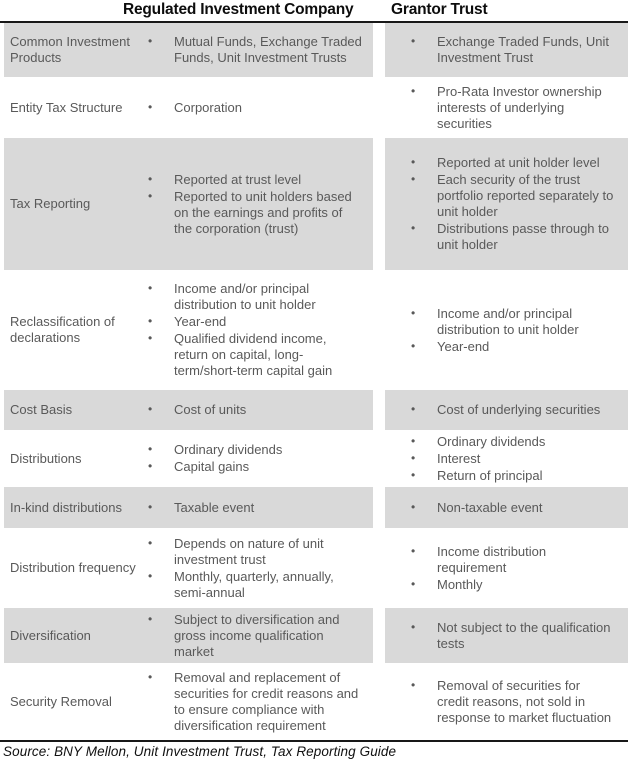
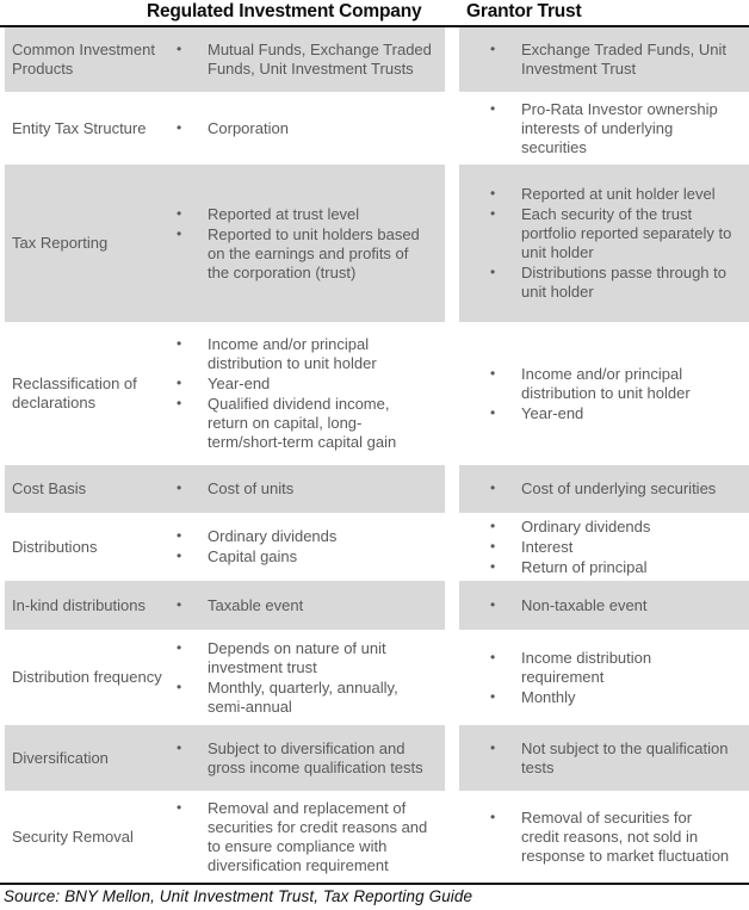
  Regulated Investment Company
  Grantor Trust
  Common Investment Products
  Mutual Funds, Exchange Traded Funds, Unit Investment Trusts
  Exchange Traded Funds, Unit Investment Trust
  Entity Tax Structure
  Corporation
  Pro-Rata Investor ownership interests of underlying securities
  Tax Reporting
  Reported at trust level
  Reported to unit holders based on the earnings and profits of the corporation (trust)
  Reported at unit holder level
  Each security of the trust portfolio reported separately to unit holder
  Distributions passe through to unit holder
  Reclassification of declarations
  Income and/or principal distribution to unit holder
  Year-end
  Qualified dividend income, return on capital, long-term/short-term capital gain
  Income and/or principal distribution to unit holder
  Year-end
  Cost Basis
  Cost of units
  Cost of underlying securities
  Distributions
  Ordinary dividends
  Capital gains
  Ordinary dividends
  Interest
  Return of principal
  In-kind distributions
  Taxable event
  Non-taxable event
  Distribution frequency
  Depends on nature of unit investment trust
  Monthly, quarterly, annually, semi-annual
  Income distribution requirement
  Monthly
  Diversification
- Subject to diversification and gross income qualification market
+ Subject to diversification and gross income qualification tests
  Not subject to the qualification tests
  Security Removal
  Removal and replacement of securities for credit reasons and to ensure compliance with diversification requirement
  Removal of securities for credit reasons, not sold in response to market fluctuation
  Source: BNY Mellon, Unit Investment Trust, Tax Reporting Guide
